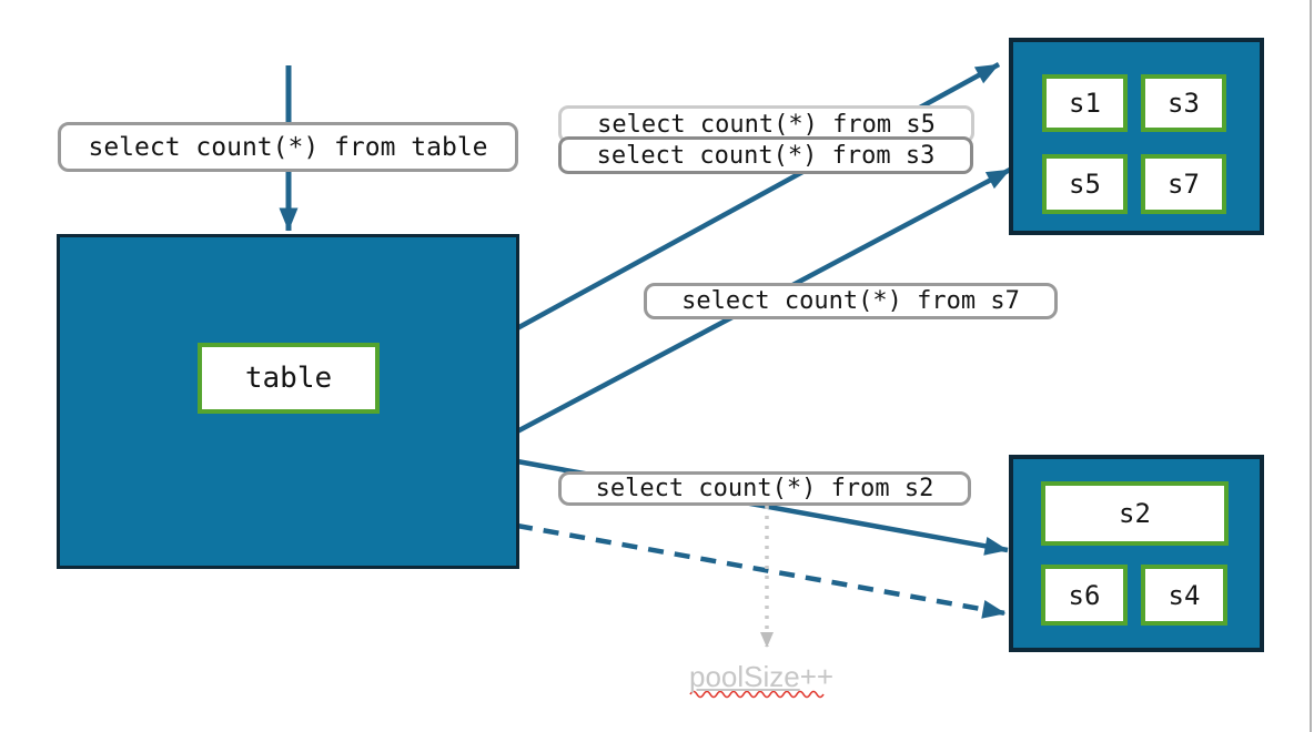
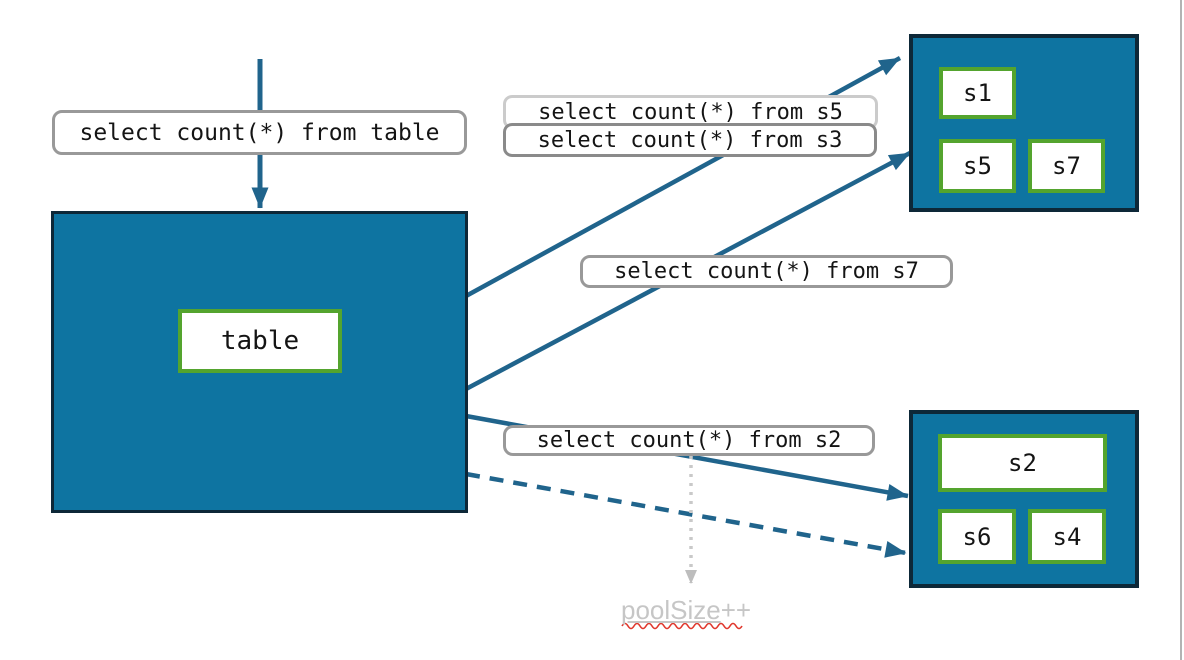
  select count(*) from table
  select count(*) from s5
  select count(*) from s3
  select count(*) from s7
  select count(*) from s2
  table
  s1
- s3
  s5
  s7
  s2
  s6
  s4
  poolSize++
